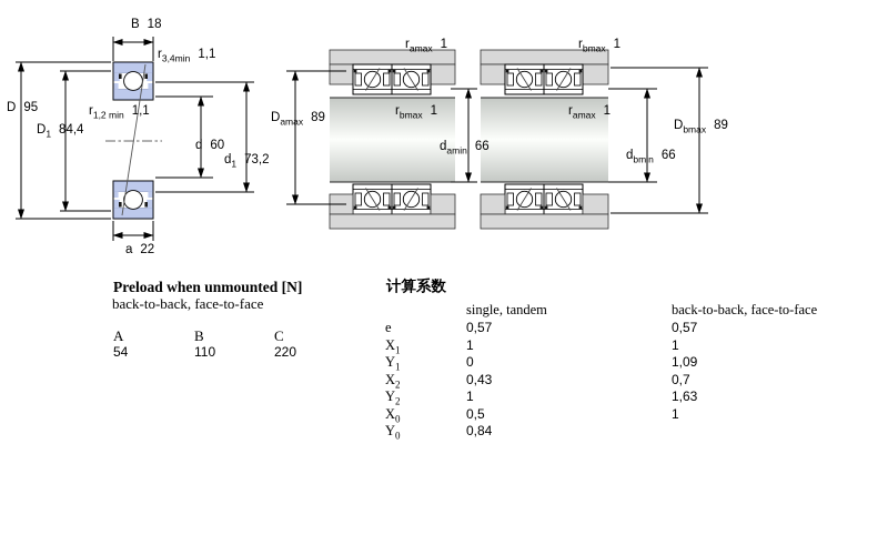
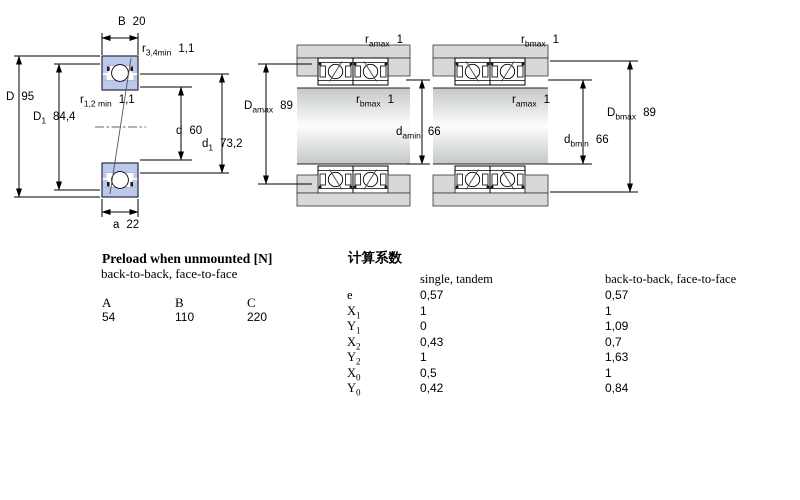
- B 18
+ B 20
  r3,4min 1,1
  D 95
  D1 84,4
  r1,2 min 1,1
  d 60
  d1 73,2
  a 22
  ramax 1
  Damax 89
  rbmax 1
  damin 66
  rbmax 1
  ramax 1
  dbmin 66
  Dbmax 89
  Preload when unmounted [N]
  back-to-back, face-to-face
  A
  B
  C
  54
  110
  220
  计算系数
  single, tandem
  back-to-back, face-to-face
  e
  0,57
  0,57
  X1
  1
  1
  Y1
  0
  1,09
  X2
  0,43
  0,7
  Y2
  1
  1,63
  X0
  0,5
  1
  Y0
+ 0,42
  0,84
